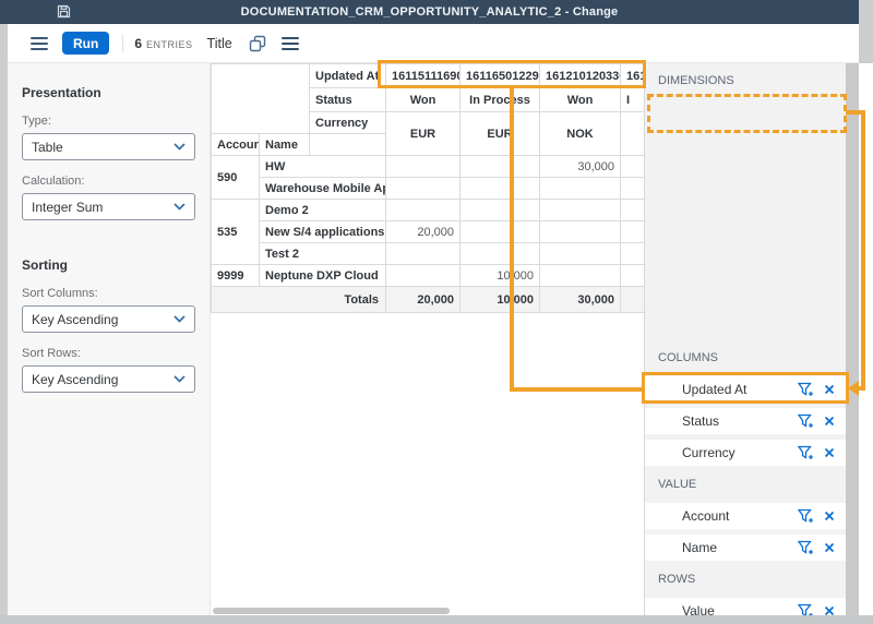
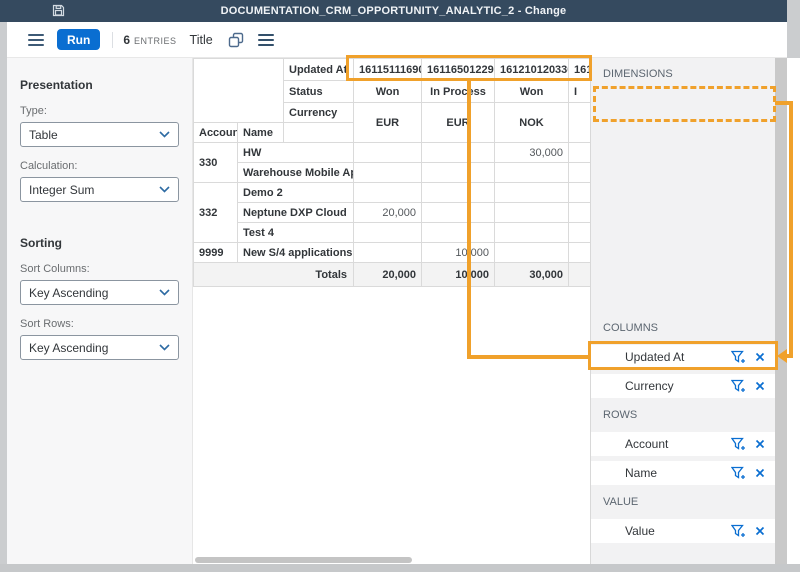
  DOCUMENTATION_CRM_OPPORTUNITY_ANALYTIC_2 - Change
  Run
  6
  ENTRIES
  Title
  Presentation
  Type:
  Table
  Calculation:
  Integer Sum
  Sorting
  Sort Columns:
  Key Ascending
  Sort Rows:
  Key Ascending
  	Updated At	1611511169	16116501229	16121012033	16
  Status	Won	In Procss	Won	I
  Currency	EUR	EUR	NOK
  Accoun	Name
- 590	HW			30,000
+ 330	HW			30,000
  Warehouse Mobile A
- 535	Demo 2
+ 332	Demo 2
- New S/4 applications	20,000
+ Neptune DXP Cloud	20,000
- Test 2
+ Test 4
- 9999	Neptune DXP Cloud		10000
+ 9999	New S/4 applications		10000
  Totals	20,000	10000	30,000
  DIMENSIONS
  COLUMNS
  Updated At
- Status
  Currency
- VALUE
+ ROWS
  Account
  Name
- ROWS
+ VALUE
  Value
